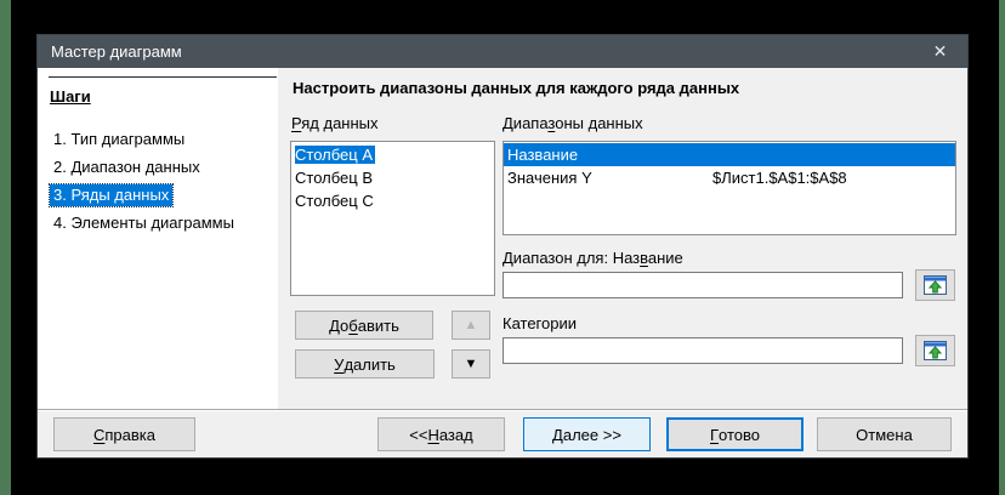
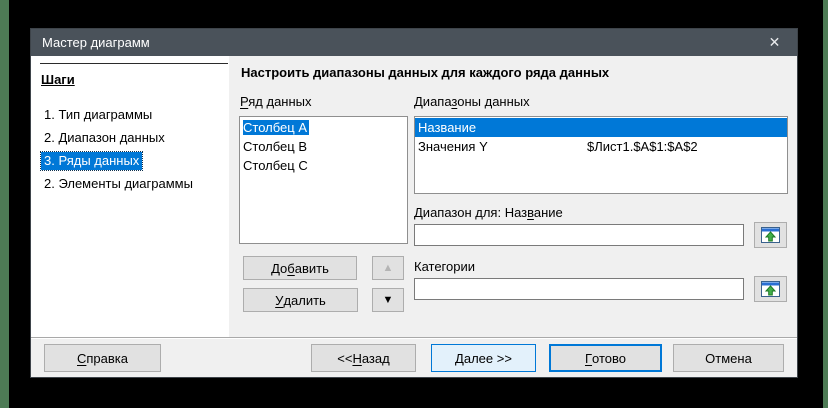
  Мастер диаграмм
  ✕
  Шаги
  1. Тип диаграммы
  2. Диапазон данных
  3. Ряды данных
- 4. Элементы диаграммы
+ 2. Элементы диаграммы
  Настроить диапазоны данных для каждого ряда данных
  Ряд данных
  Столбец A
  Столбец B
  Столбец C
  Диапазоны данных
  Название
  Значения Y
- $Лист1.$A$1:$A$8
+ $Лист1.$A$1:$A$2
  До
  б
  авить
  У
  далить
  ▲
  ▼
  Диапазон для: Название
  Категории
  С
  правка
  <<
  Н
  азад
  Д
  алее >>
  Г
  отово
  Отмена
